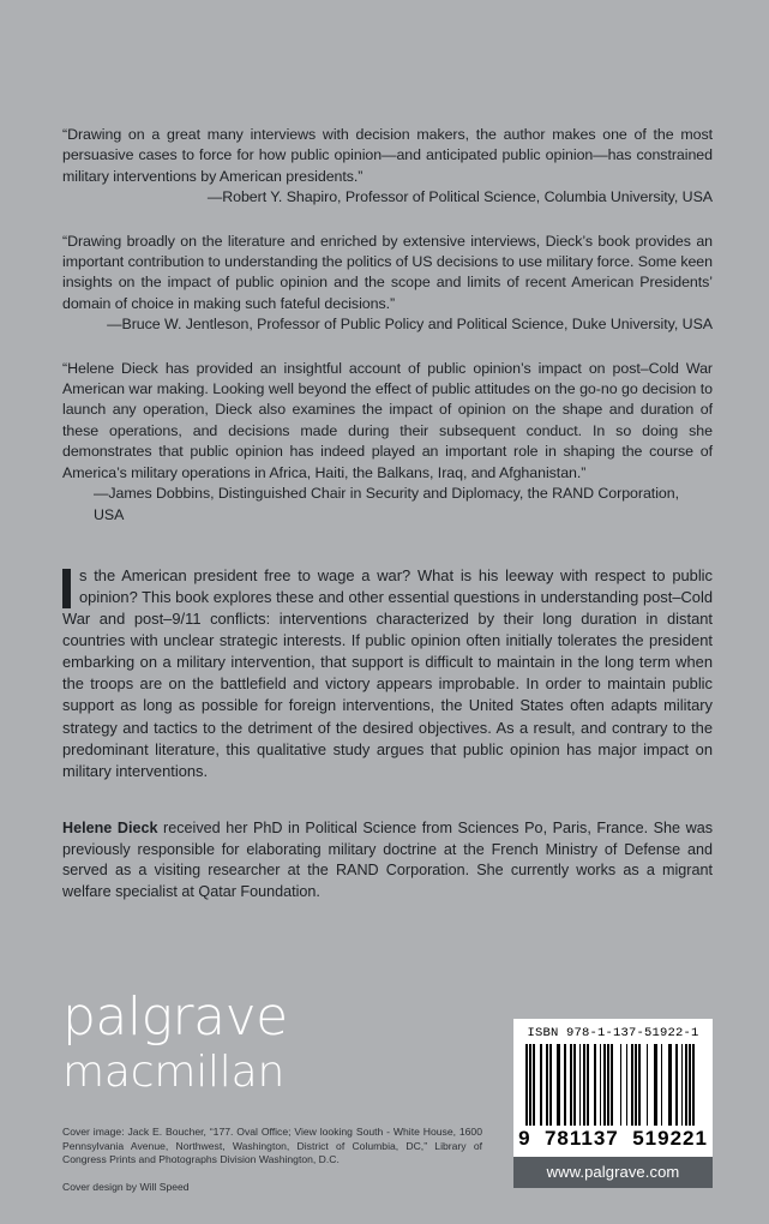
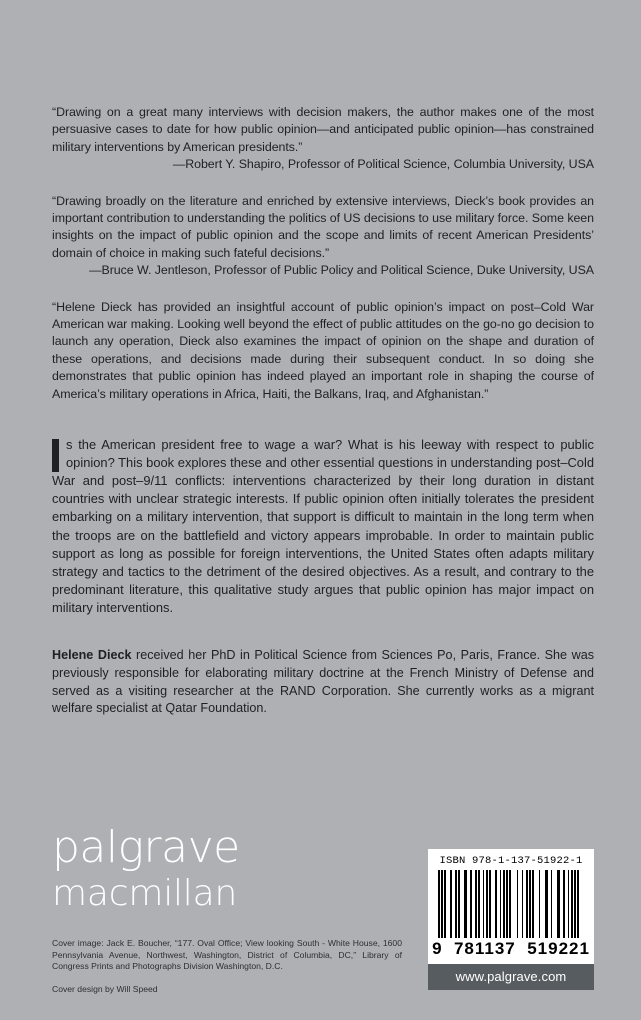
- “Drawing on a great many interviews with decision makers, the author makes one of the most persuasive cases to force for how public opinion—and anticipated public opinion—has constrained military interventions by American presidents.”
+ “Drawing on a great many interviews with decision makers, the author makes one of the most persuasive cases to date for how public opinion—and anticipated public opinion—has constrained military interventions by American presidents.”
  —Robert Y. Shapiro, Professor of Political Science, Columbia University, USA
  “Drawing broadly on the literature and enriched by extensive interviews, Dieck’s book provides an important contribution to understanding the politics of US decisions to use military force. Some keen insights on the impact of public opinion and the scope and limits of recent American Presidents’ domain of choice in making such fateful decisions.”
  —Bruce W. Jentleson, Professor of Public Policy and Political Science, Duke University, USA
  “Helene Dieck has provided an insightful account of public opinion’s impact on post–Cold War American war making. Looking well beyond the effect of public attitudes on the go-no go decision to launch any operation, Dieck also examines the impact of opinion on the shape and duration of these operations, and decisions made during their subsequent conduct. In so doing she demonstrates that public opinion has indeed played an important role in shaping the course of America’s military operations in Africa, Haiti, the Balkans, Iraq, and Afghanistan.”
- —James Dobbins, Distinguished Chair in Security and Diplomacy, the RAND Corporation, USA
  s the American president free to wage a war? What is his leeway with respect to public opinion? This book explores these and other essential questions in understanding post–Cold War and post–9/11 conflicts: interventions characterized by their long duration in distant countries with unclear strategic interests. If public opinion often initially tolerates the president embarking on a military intervention, that support is difficult to maintain in the long term when the troops are on the battlefield and victory appears improbable. In order to maintain public support as long as possible for foreign interventions, the United States often adapts military strategy and tactics to the detriment of the desired objectives. As a result, and contrary to the predominant literature, this qualitative study argues that public opinion has major impact on military interventions.
  Helene Dieck received her PhD in Political Science from Sciences Po, Paris, France. She was previously responsible for elaborating military doctrine at the French Ministry of Defense and served as a visiting researcher at the RAND Corporation. She currently works as a migrant welfare specialist at Qatar Foundation.
  palgrave
  macmillan
  Cover image: Jack E. Boucher, “177. Oval Office; View looking South - White House, 1600 Pennsylvania Avenue, Northwest, Washington, District of Columbia, DC,” Library of Congress Prints and Photographs Division Washington, D.C.
  Cover design by Will Speed
  ISBN 978-1-137-51922-1
  9 781137 519221
  www.palgrave.com
